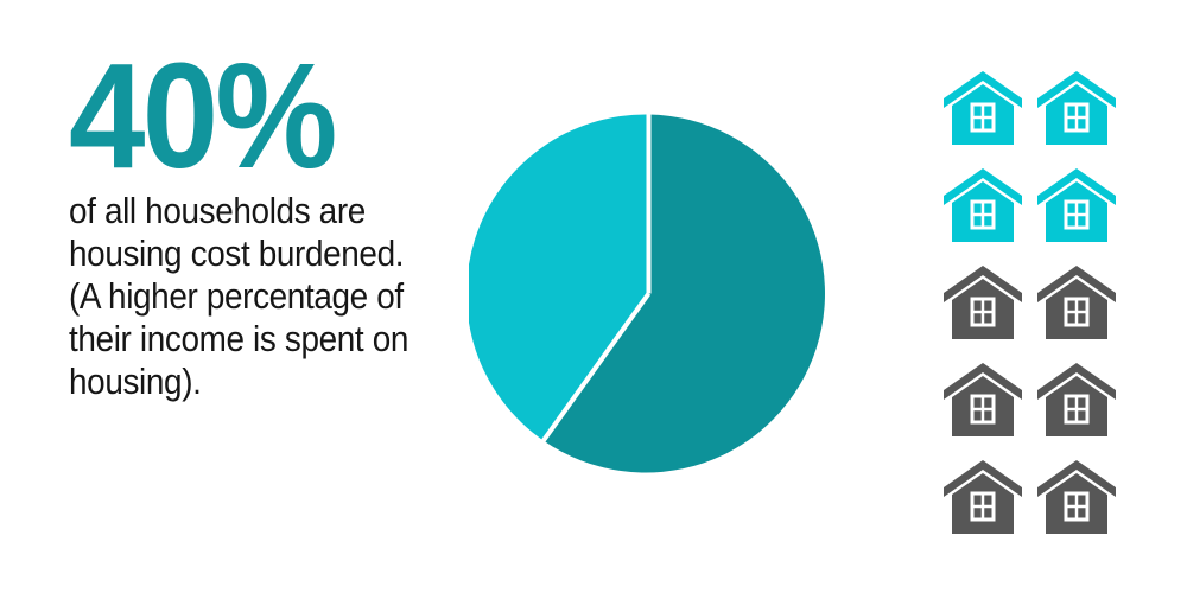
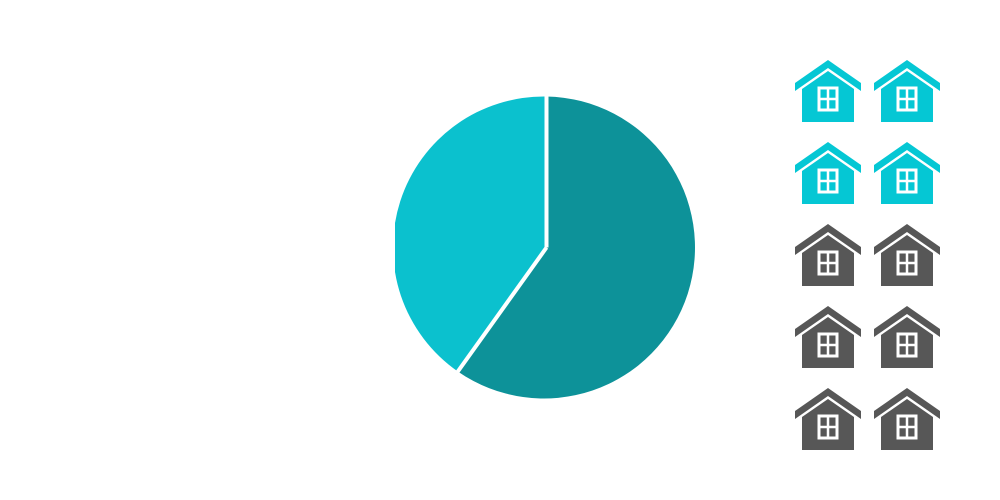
- 40%
- of all households are housing cost burdened. (A higher percentage of their income is spent on housing).
